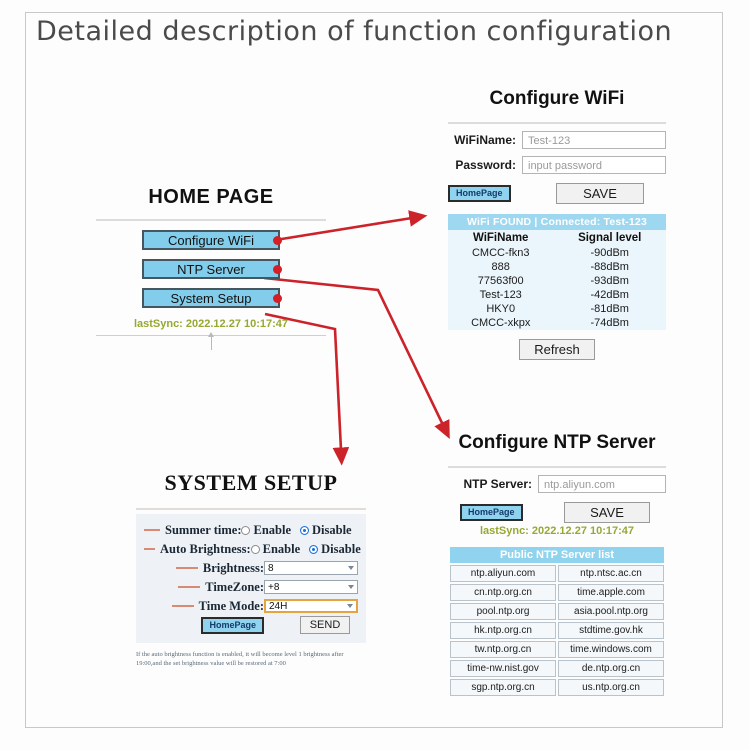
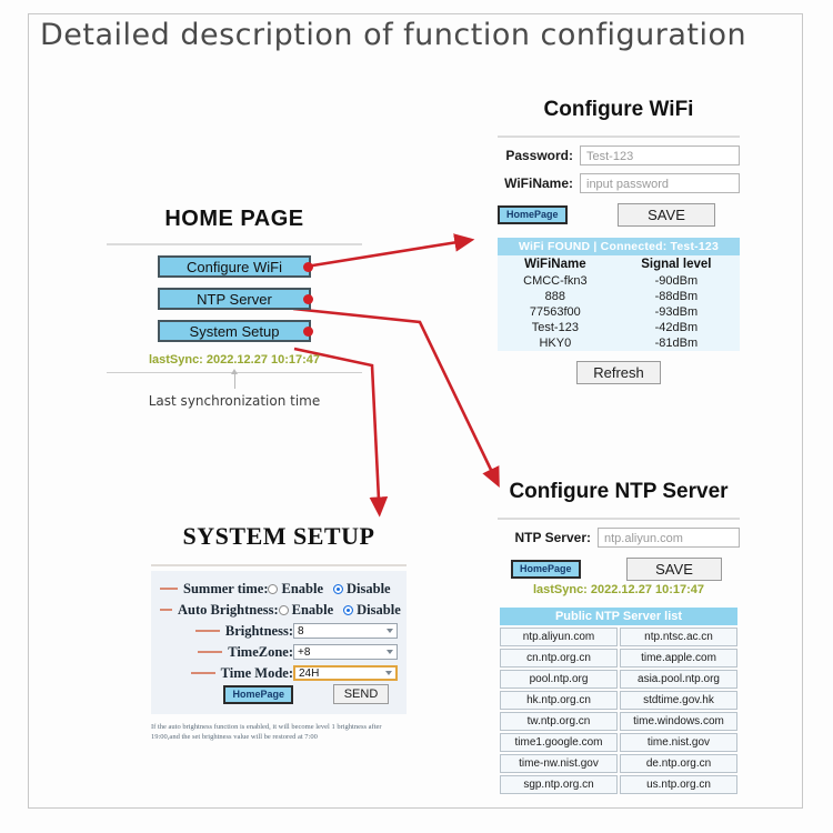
  Detailed description of function configuration
  HOME PAGE
  Configure WiFi
  NTP Server
  System Setup
  lastSync: 2022.12.27 10:17:47
+ Last synchronization time
  Configure WiFi
- WiFiName:
+ Password:
  Test-123
- Password:
+ WiFiName:
  input password
  HomePage
  SAVE
  WiFi FOUND | Connected: Test-123
  WiFiName	Signal level
  CMCC-fkn3	-90dBm
  888	-88dBm
  77563f00	-93dBm
  Test-123	-42dBm
  HKY0	-81dBm
- CMCC-xkpx	-74dBm
  Refresh
  Configure NTP Server
  NTP Server:
  ntp.aliyun.com
  HomePage
  SAVE
  lastSync: 2022.12.27 10:17:47
  Public NTP Server list
  ntp.aliyun.com	ntp.ntsc.ac.cn
  cn.ntp.org.cn	time.apple.com
  pool.ntp.org	asia.pool.ntp.org
  hk.ntp.org.cn	stdtime.gov.hk
  tw.ntp.org.cn	time.windows.com
+ time1.google.com	time.nist.gov
  time-nw.nist.gov	de.ntp.org.cn
  sgp.ntp.org.cn	us.ntp.org.cn
  SYSTEM SETUP
  Summer time:
  Enable
  Disable
  Auto Brightness:
  Enable
  Disable
  Brightness:
  8
  TimeZone:
  +8
  Time Mode:
  24H
  HomePage
  SEND
